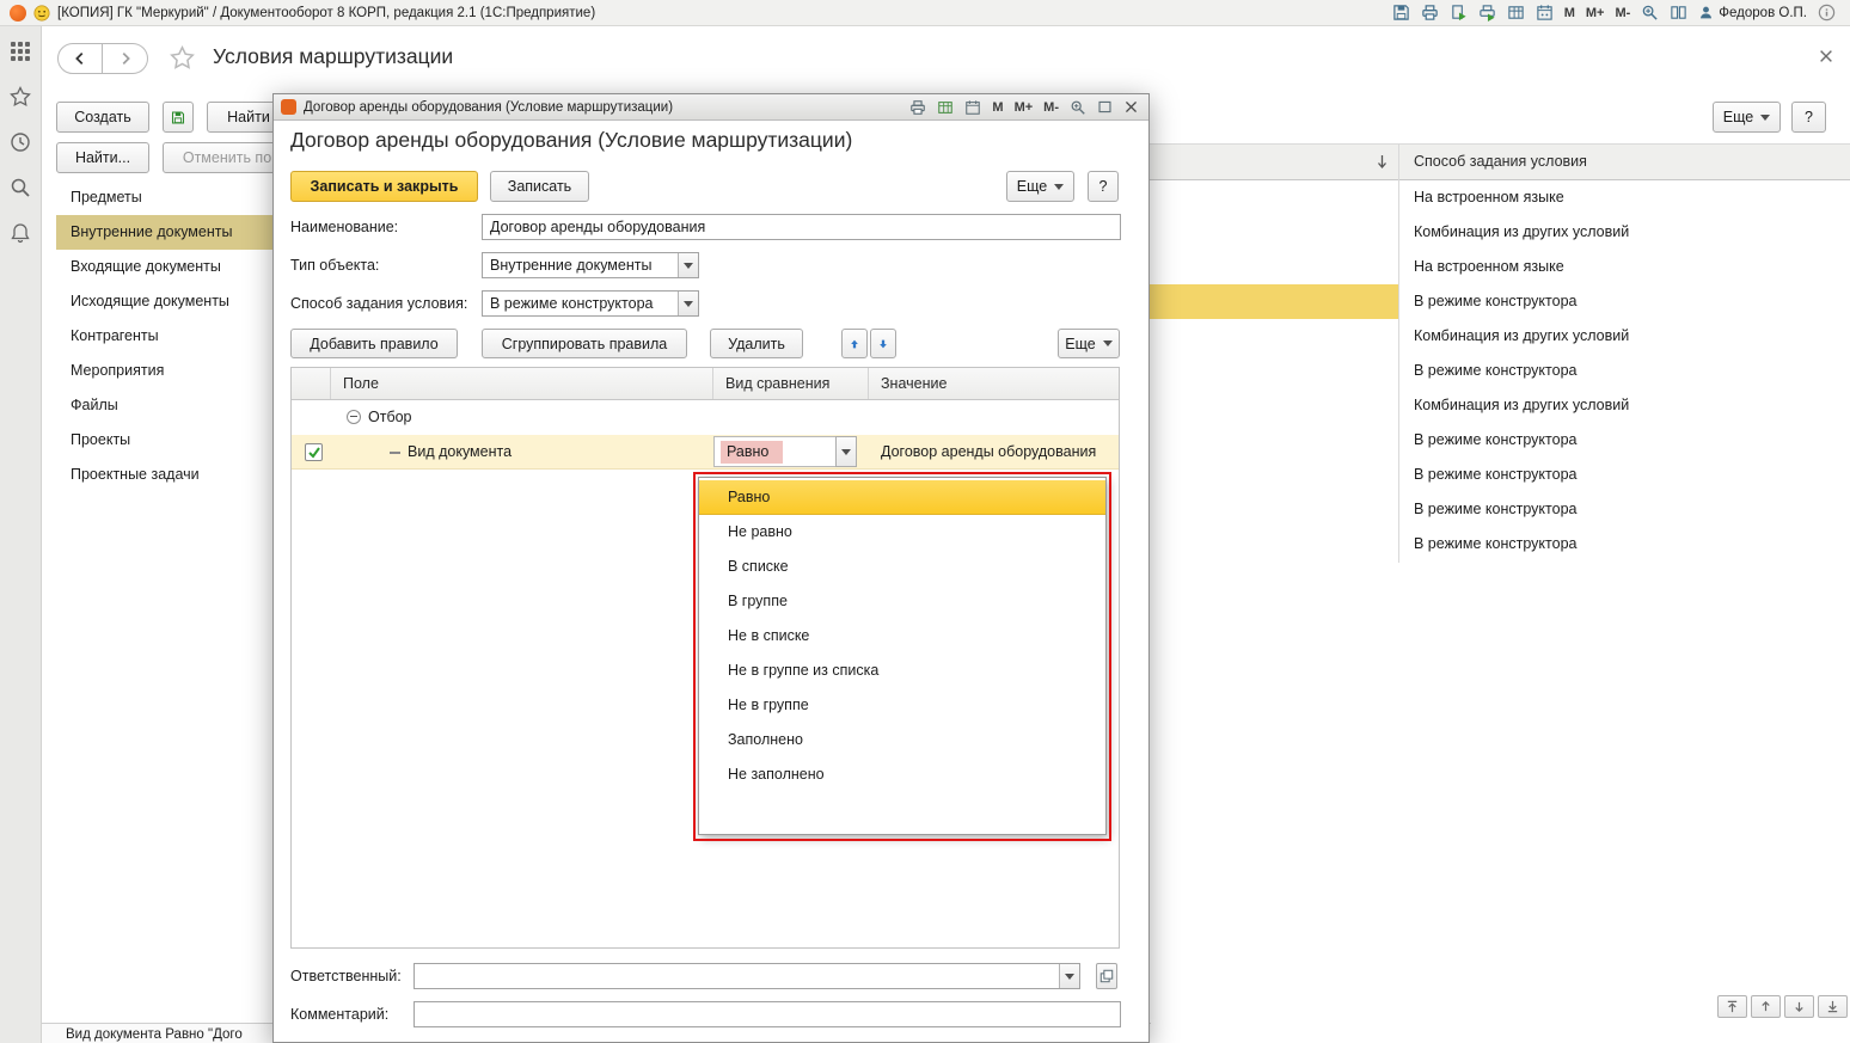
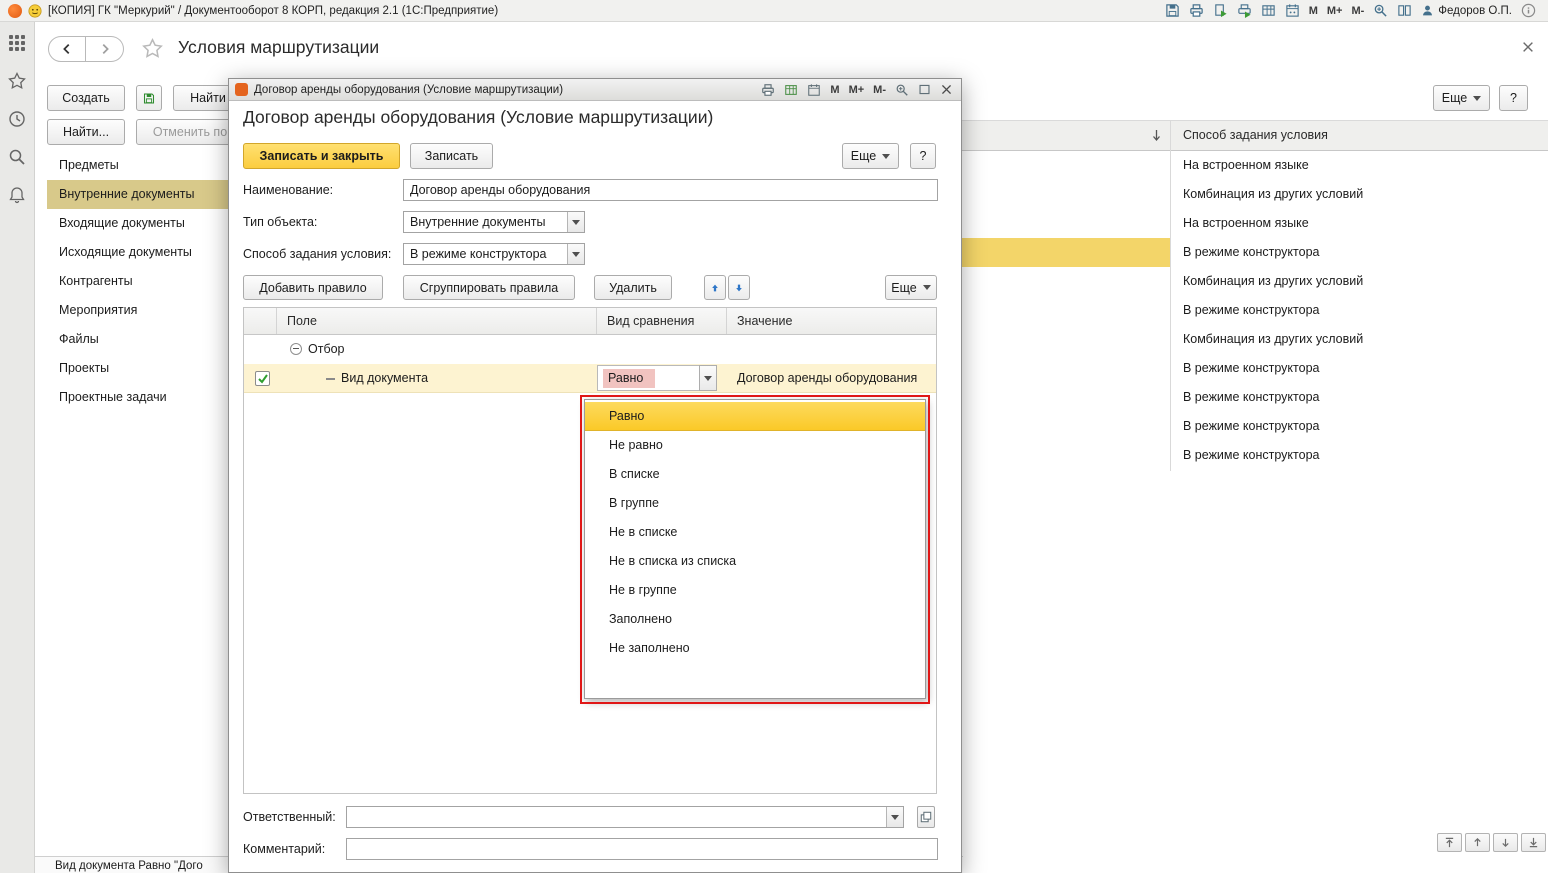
  [КОПИЯ] ГК "Меркурий" / Документооборот 8 КОРП, редакция 2.1 (1С:Предприятие)
  М
  М+
  М-
  Федоров О.П.
  Условия маршрутизации
  Создать
  Найти
  Еще
  ?
  Найти...
  Отменить по
  Предметы
  Внутренние документы
  Входящие документы
  Исходящие документы
  Контрагенты
  Мероприятия
  Файлы
  Проекты
  Проектные задачи
  Способ задания условия
  На встроенном языке
  Комбинация из других условий
  На встроенном языке
  В режиме конструктора
  Комбинация из других условий
  В режиме конструктора
  Комбинация из других условий
  В режиме конструктора
  В режиме конструктора
  В режиме конструктора
  В режиме конструктора
  Вид документа Равно "Дого
  Договор аренды оборудования (Условие маршрутизации)
  М
  М+
  М-
  Договор аренды оборудования (Условие маршрутизации)
  Записать и закрыть
  Записать
  Еще
  ?
  Наименование:
  Договор аренды оборудования
  Тип объекта:
  Внутренние документы
  Способ задания условия:
  В режиме конструктора
  Добавить правило
  Сгруппировать правила
  Удалить
  Еще
  Поле
  Вид сравнения
  Значение
  Отбор
  Вид документа
  Равно
  Договор аренды оборудования
  Равно
  Не равно
  В списке
  В группе
  Не в списке
- Не в группе из списка
+ Не в списка из списка
  Не в группе
  Заполнено
  Не заполнено
  Ответственный:
  Комментарий:
